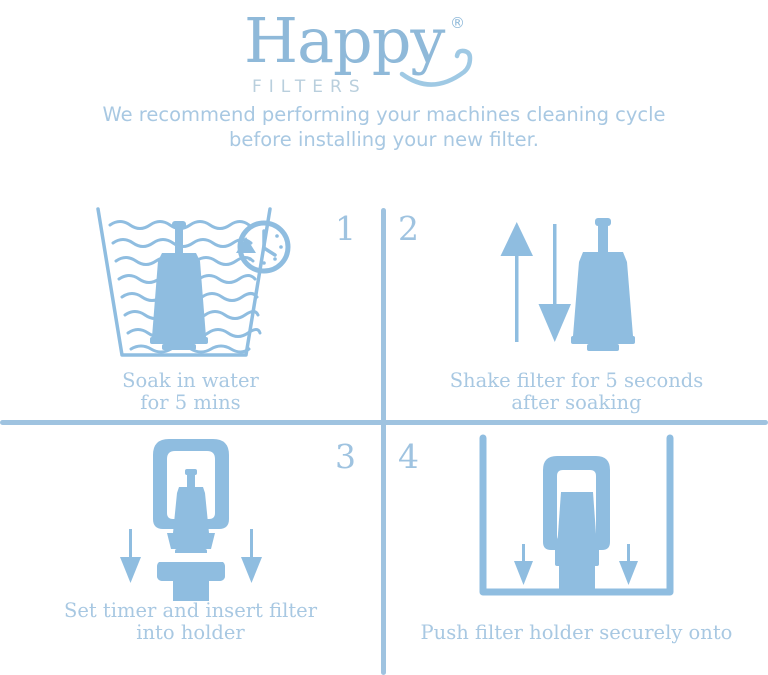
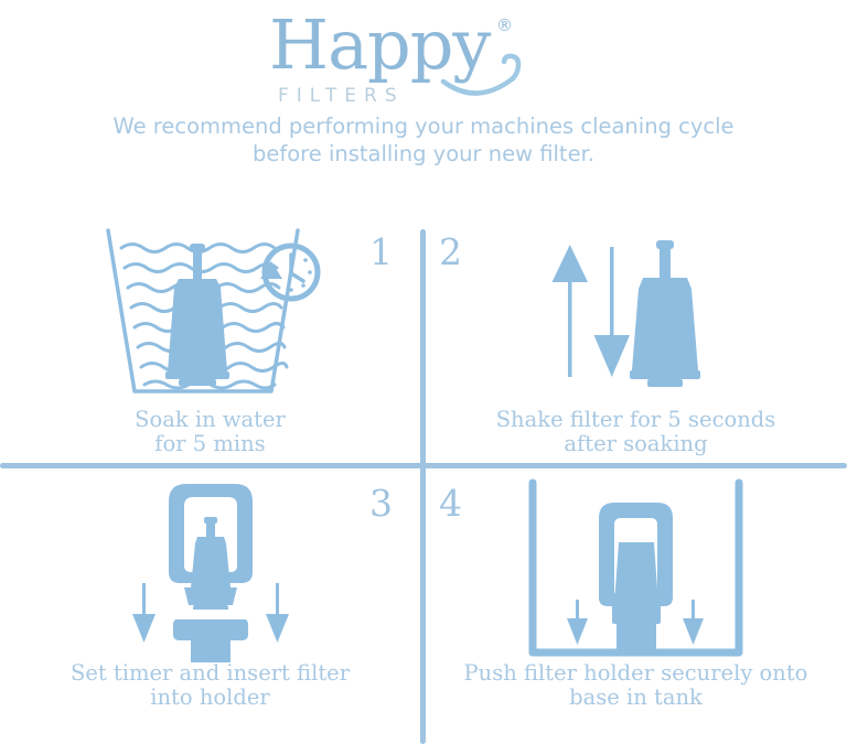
  Happy
  ®
  FILTERS
  We recommend performing your machines cleaning cycle before installing your new filter.
  1
  2
  3
  4
  Soak in water
  for 5 mins
  Shake filter for 5 seconds
  after soaking
  Set timer and insert filter
  into holder
  Push filter holder securely onto
+ base in tank
